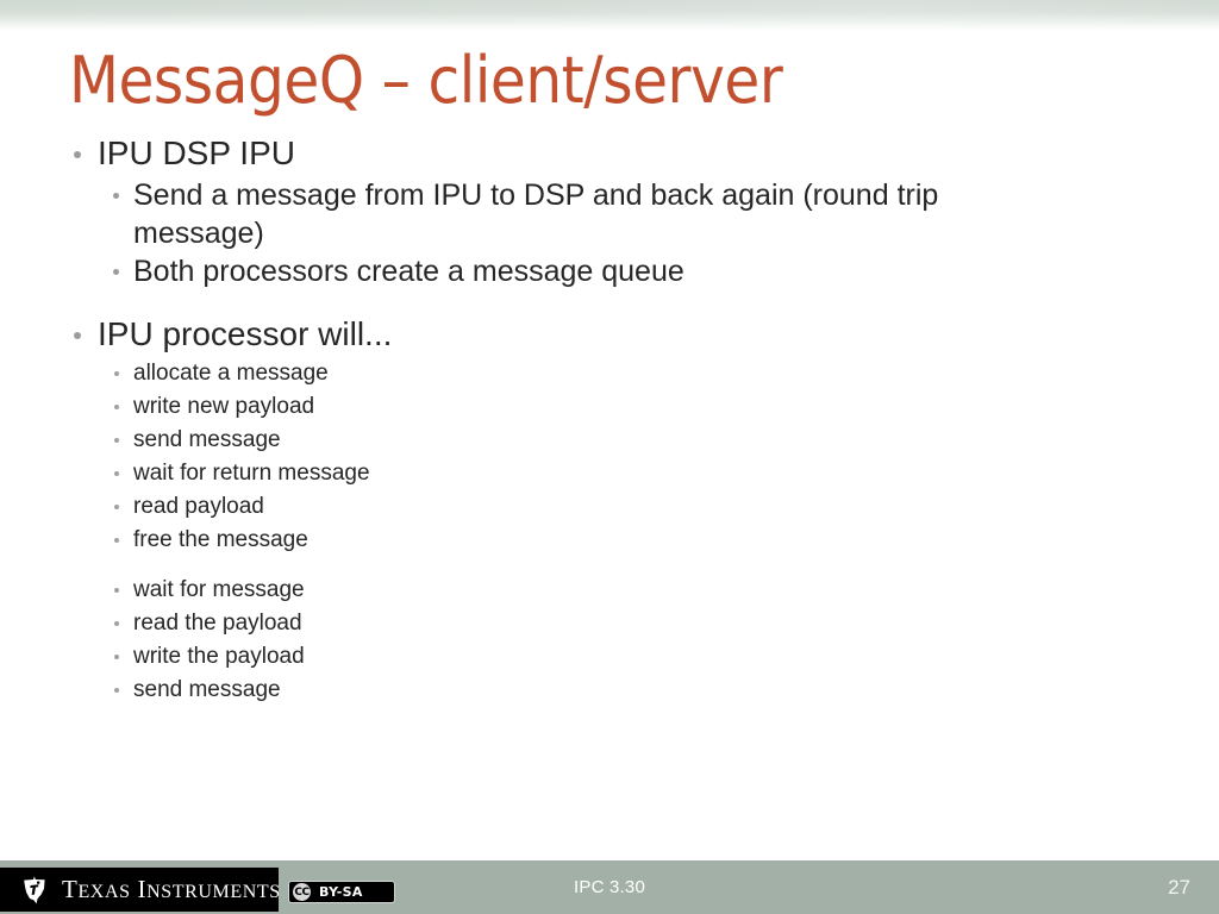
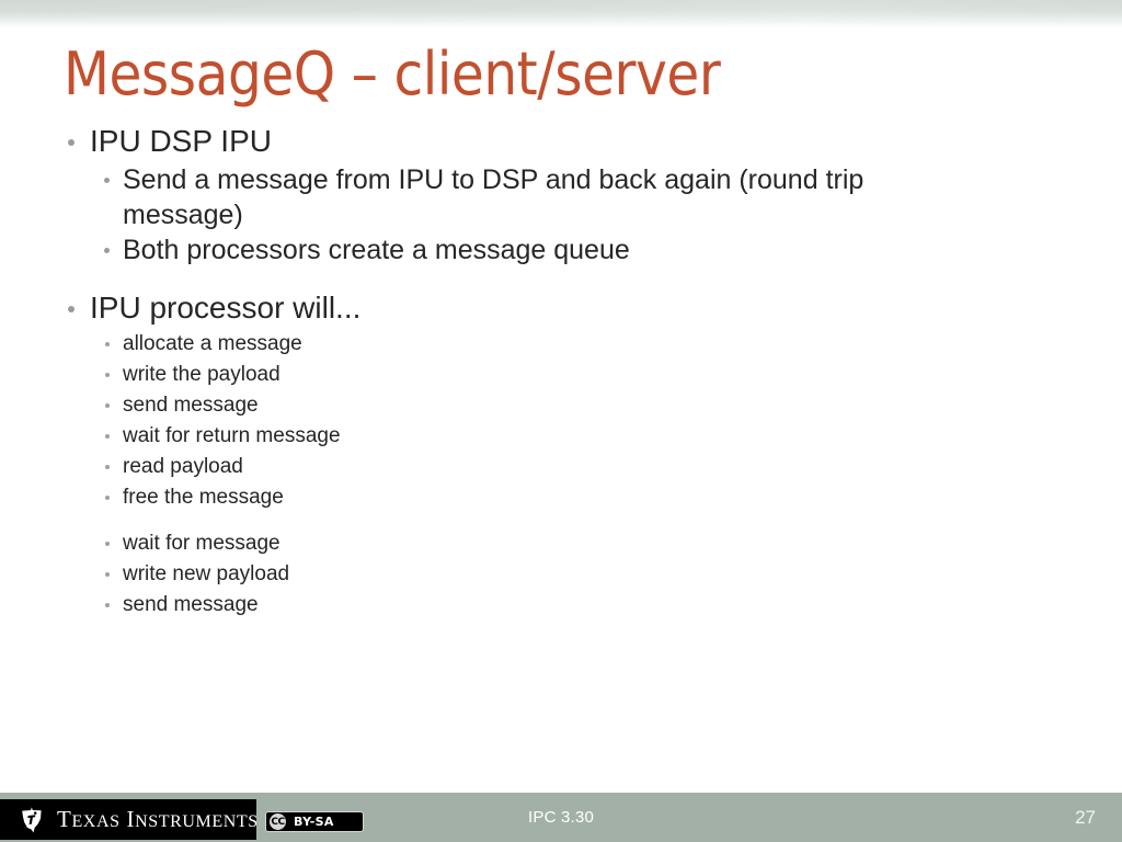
  MessageQ – client/server
  IPU DSP IPU
  Send a message from IPU to DSP and back again (round trip message)
  Both processors create a message queue
  IPU processor will...
  allocate a message
- write new payload
+ write the payload
  send message
  wait for return message
  read payload
  free the message
  wait for message
- read the payload
- write the payload
+ write new payload
  send message
  IPC 3.30
  27
  TEXAS INSTRUMENTS
  CC
  BY-SA
